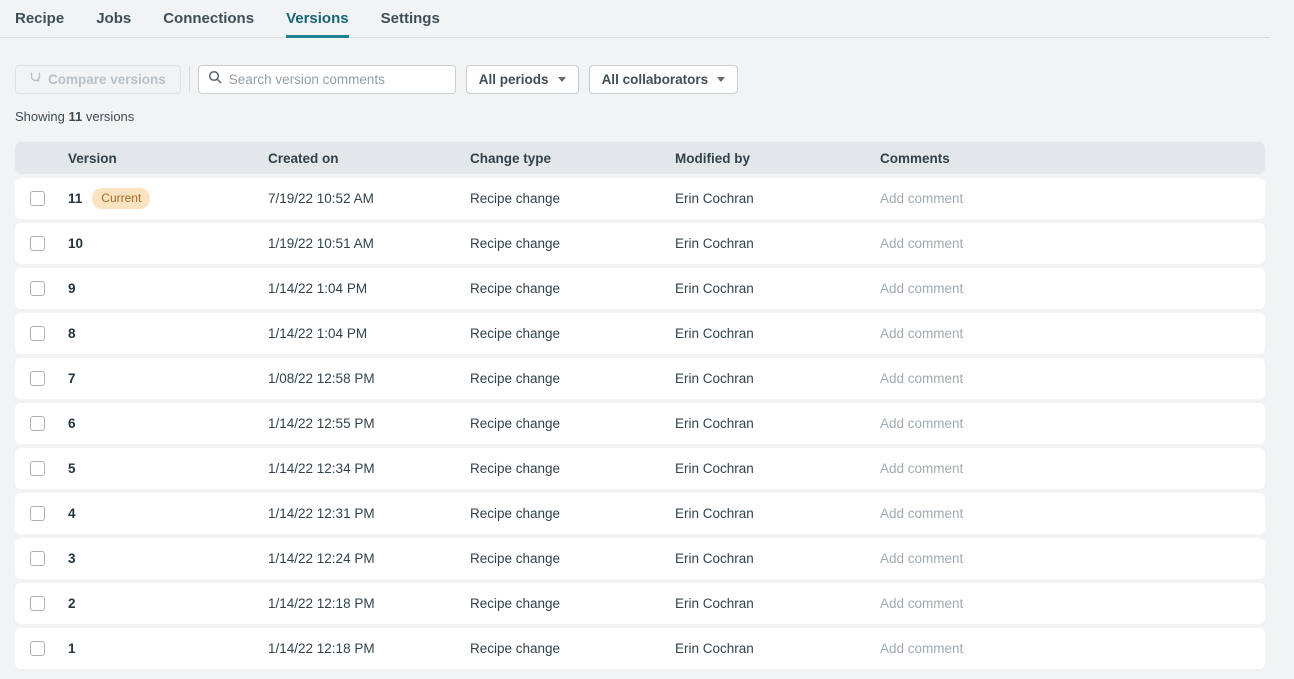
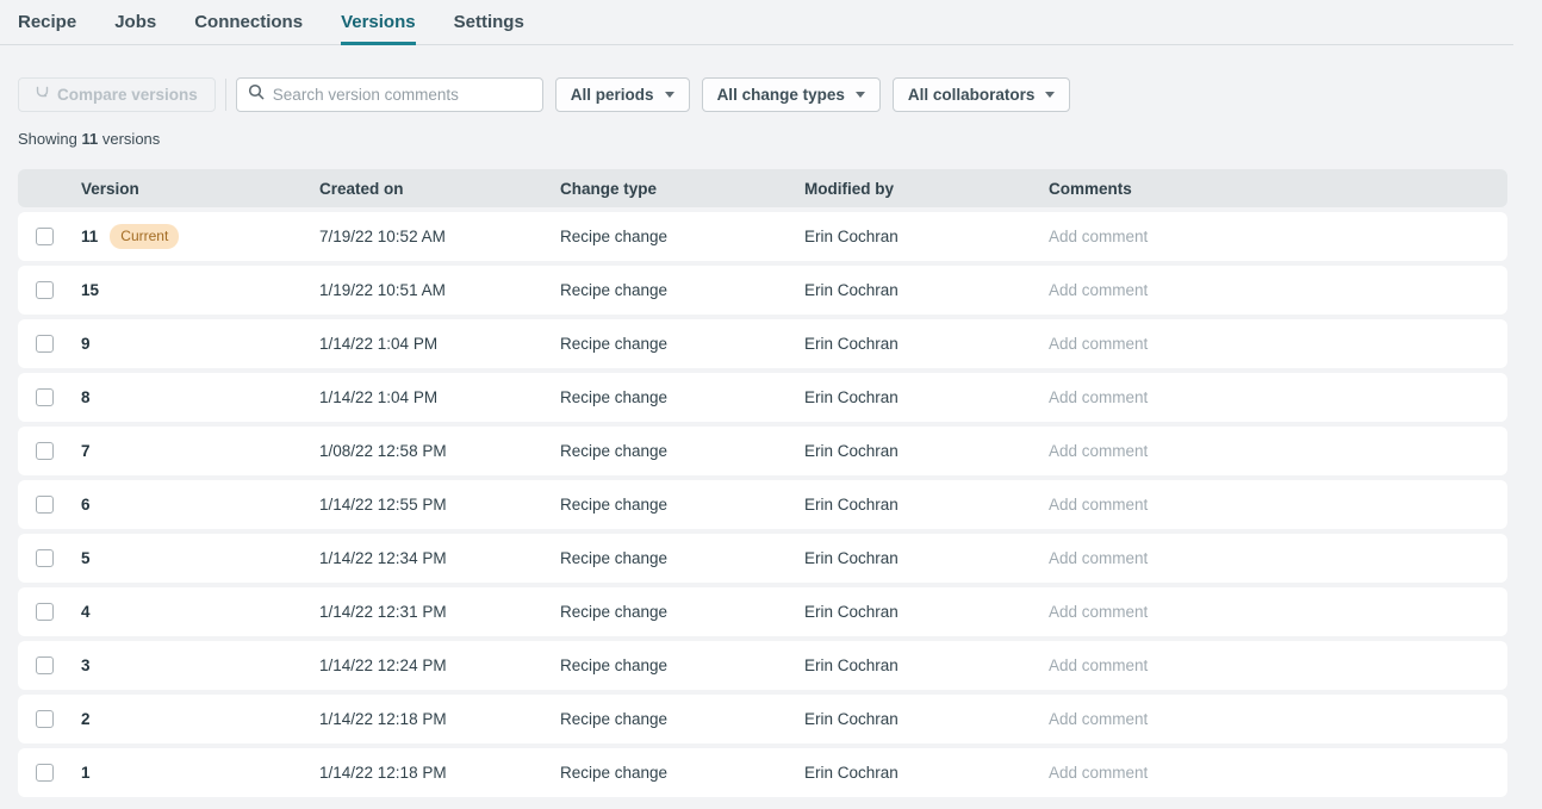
  Recipe
  Jobs
  Connections
  Versions
  Settings
  Compare versions
  Search version comments
  All periods
+ All change types
  All collaborators
  Showing 11 versions
  Version
  Created on
  Change type
  Modified by
  Comments
  11
  Current
  7/19/22 10:52 AM
  Recipe change
  Erin Cochran
  Add comment
- 10
+ 15
  1/19/22 10:51 AM
  Recipe change
  Erin Cochran
  Add comment
  9
  1/14/22 1:04 PM
  Recipe change
  Erin Cochran
  Add comment
  8
  1/14/22 1:04 PM
  Recipe change
  Erin Cochran
  Add comment
  7
  1/08/22 12:58 PM
  Recipe change
  Erin Cochran
  Add comment
  6
  1/14/22 12:55 PM
  Recipe change
  Erin Cochran
  Add comment
  5
  1/14/22 12:34 PM
  Recipe change
  Erin Cochran
  Add comment
  4
  1/14/22 12:31 PM
  Recipe change
  Erin Cochran
  Add comment
  3
  1/14/22 12:24 PM
  Recipe change
  Erin Cochran
  Add comment
  2
  1/14/22 12:18 PM
  Recipe change
  Erin Cochran
  Add comment
  1
  1/14/22 12:18 PM
  Recipe change
  Erin Cochran
  Add comment
